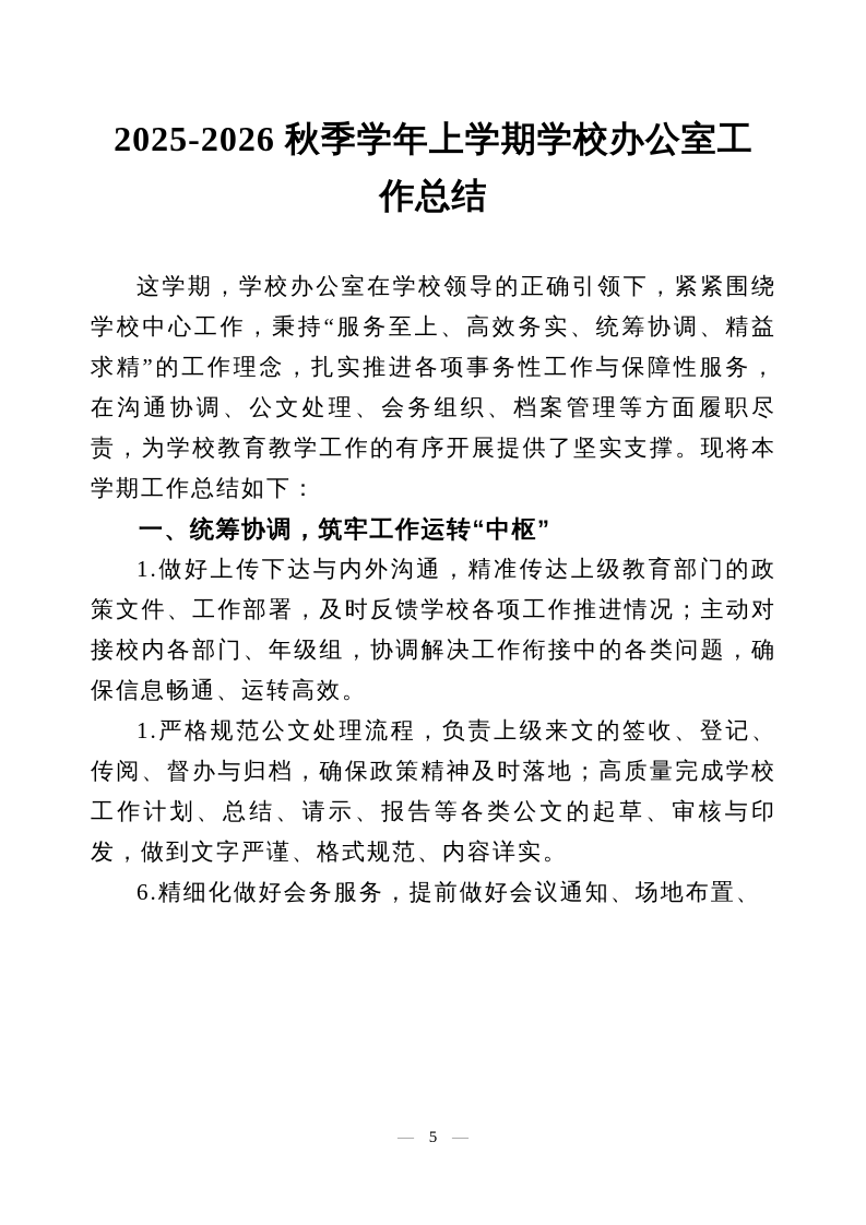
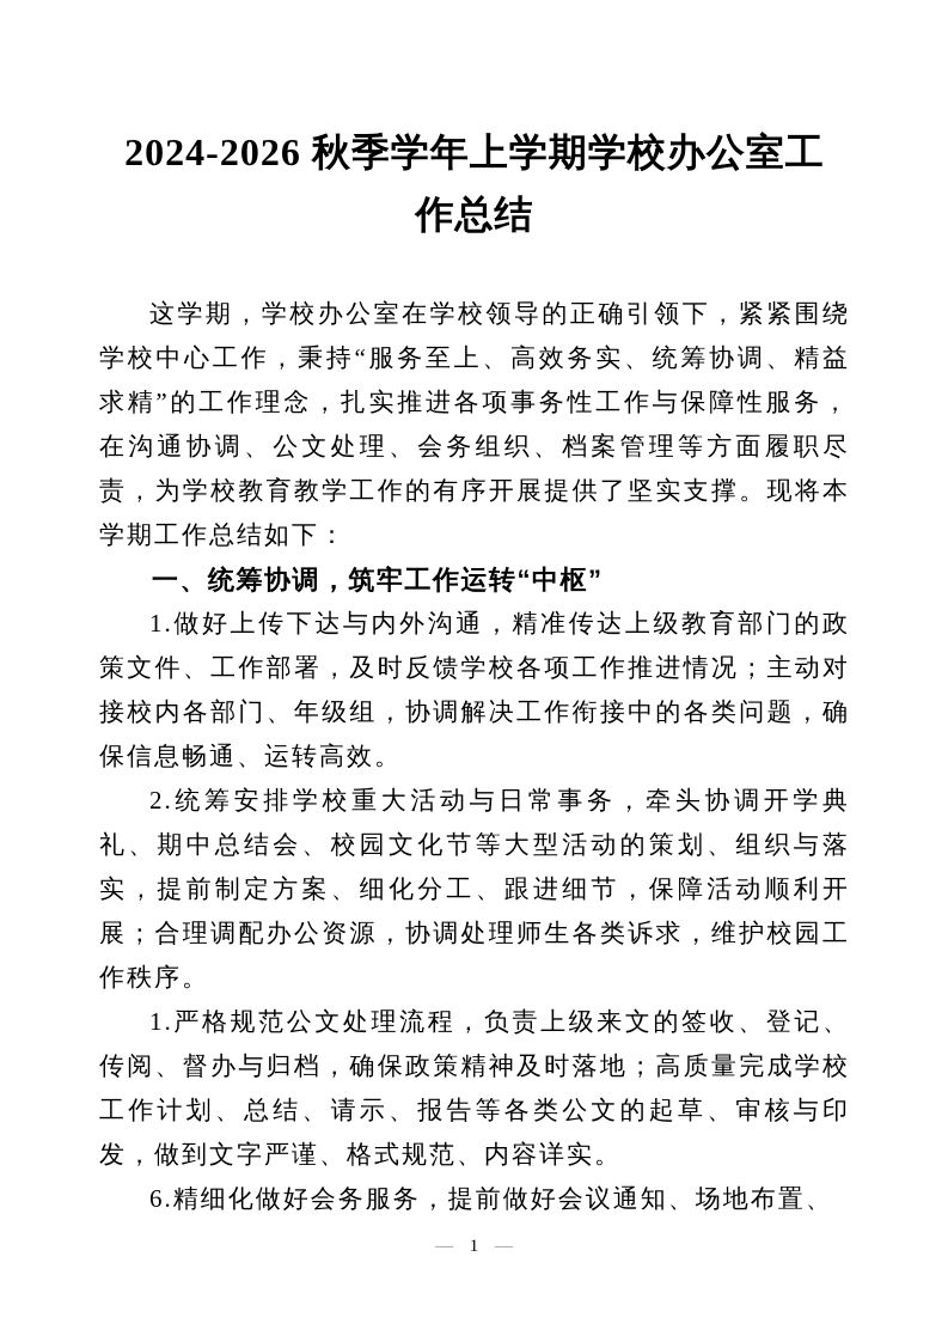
- 2025-2026 秋季学年上学期学校办公室工
+ 2024-2026 秋季学年上学期学校办公室工
  作总结
  这学期，学校办公室在学校领导的正确引领下，紧紧围绕学校中心工作，秉持“服务至上、高效务实、统筹协调、精益求精”的工作理念，扎实推进各项事务性工作与保障性服务，在沟通协调、公文处理、会务组织、档案管理等方面履职尽责，为学校教育教学工作的有序开展提供了坚实支撑。现将本学期工作总结如下：
  一、统筹协调，筑牢工作运转“中枢”
  1.做好上传下达与内外沟通，精准传达上级教育部门的政策文件、工作部署，及时反馈学校各项工作推进情况；主动对接校内各部门、年级组，协调解决工作衔接中的各类问题，确保信息畅通、运转高效。
+ 2.统筹安排学校重大活动与日常事务，牵头协调开学典礼、期中总结会、校园文化节等大型活动的策划、组织与落实，提前制定方案、细化分工、跟进细节，保障活动顺利开展；合理调配办公资源，协调处理师生各类诉求，维护校园工作秩序。
  1.严格规范公文处理流程，负责上级来文的签收、登记、传阅、督办与归档，确保政策精神及时落地；高质量完成学校工作计划、总结、请示、报告等各类公文的起草、审核与印发，做到文字严谨、格式规范、内容详实。
  6.精细化做好会务服务，提前做好会议通知、场地布置、
- — 5 —
+ — 1 —
